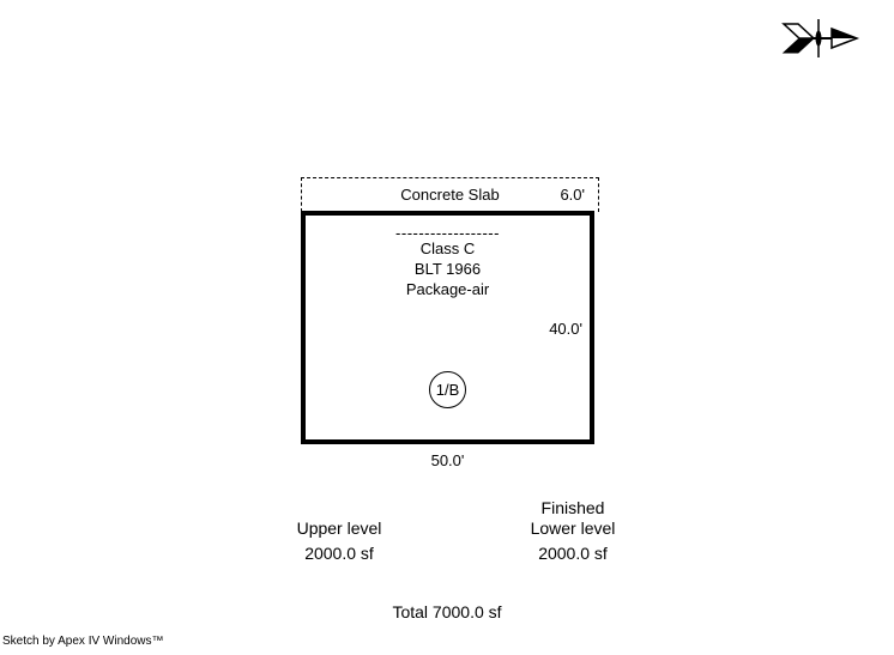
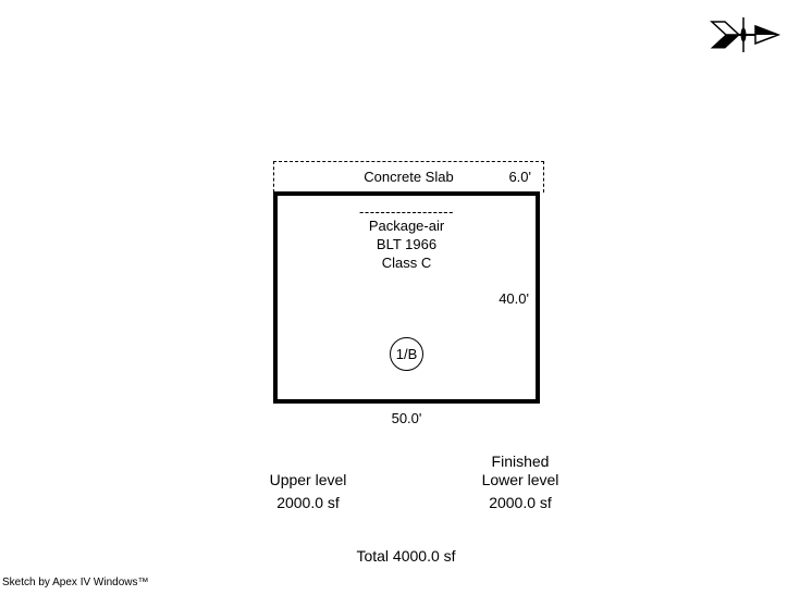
  Concrete Slab
  6.0'
  ------------------
- Class C
+ Package-air
  BLT 1966
- Package-air
+ Class C
  40.0'
  1/B
  50.0'
  Upper level
  2000.0 sf
  Finished
  Lower level
  2000.0 sf
- Total 7000.0 sf
+ Total 4000.0 sf
  Sketch by Apex IV Windows™
